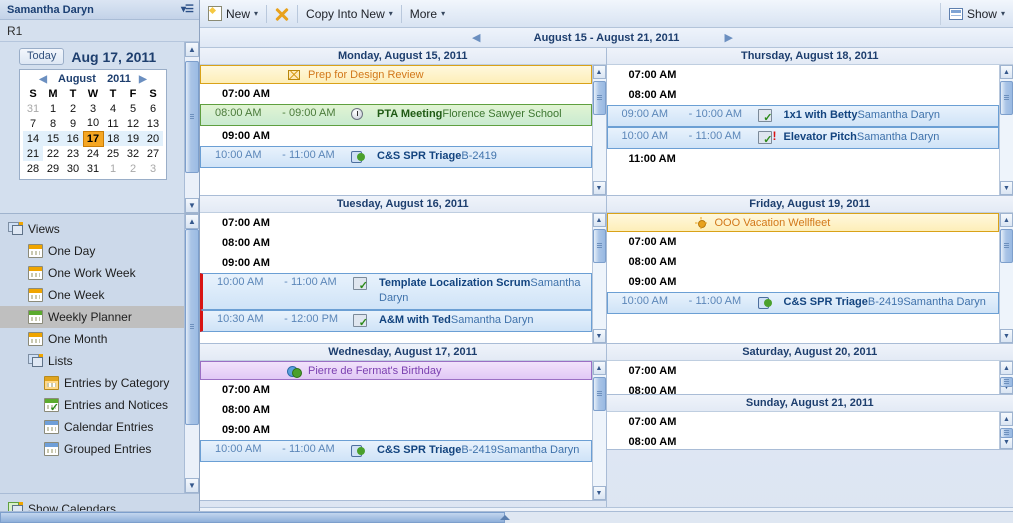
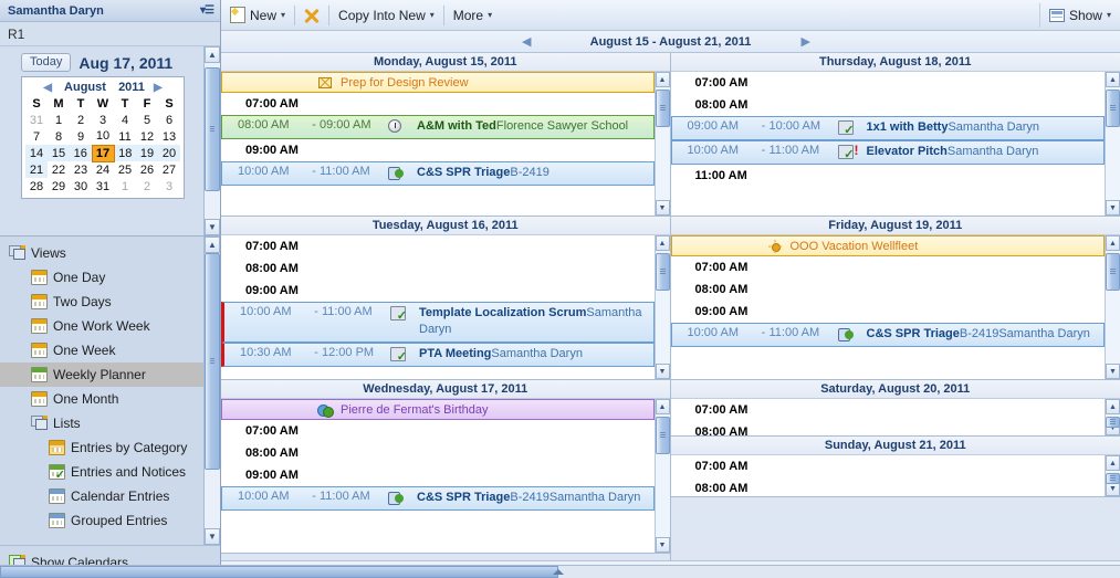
  Samantha Daryn
  ▾☰
  R1
  Today
  Aug 17, 2011
  ◀
  August
  2011
  ▶
  S	M	T	W	T	F	S
  31	1	2	3	4	5	6
  7	8	9	10	11	12	13
  14	15	16	17	18	19	20
- 21	22	23	24	25	32	27
+ 21	22	23	24	25	26	27
  28	29	30	31	1	2	3
  ▲
  ▼
  Views
  One Day
+ Two Days
  One Work Week
  One Week
  Weekly Planner
  One Month
  Lists
  Entries by Category
  Entries and Notices
  Calendar Entries
  Grouped Entries
  ▲
  ▼
  Show Calendars
  New
  ▾
  Copy Into New
  ▾
  More
  ▾
  Show
  ▾
  ◀
  August 15 - August 21, 2011
  ▶
  Monday, August 15, 2011
  Prep for Design Review
  07:00 AM
  08:00 AM
  -
  09:00 AM
- PTA MeetingFlorence Sawyer School
+ A&M with TedFlorence Sawyer School
  09:00 AM
  10:00 AM
  -
  11:00 AM
  C&S SPR TriageB-2419
  Tuesday, August 16, 2011
  07:00 AM
  08:00 AM
  09:00 AM
  10:00 AM
  -
  11:00 AM
  Template Localization ScrumSamantha Daryn
  10:30 AM
  -
  12:00 PM
- A&M with TedSamantha Daryn
+ PTA MeetingSamantha Daryn
  Wednesday, August 17, 2011
  Pierre de Fermat's Birthday
  07:00 AM
  08:00 AM
  09:00 AM
  10:00 AM
  -
  11:00 AM
  C&S SPR TriageB-2419Samantha Daryn
  Thursday, August 18, 2011
  07:00 AM
  08:00 AM
  09:00 AM
  -
  10:00 AM
  1x1 with BettySamantha Daryn
  10:00 AM
  -
  11:00 AM
  !
  Elevator PitchSamantha Daryn
  11:00 AM
  Friday, August 19, 2011
  OOO Vacation Wellfleet
  07:00 AM
  08:00 AM
  09:00 AM
  10:00 AM
  -
  11:00 AM
  C&S SPR TriageB-2419Samantha Daryn
  Saturday, August 20, 2011
  07:00 AM
  08:00 AM
  Sunday, August 21, 2011
  07:00 AM
  08:00 AM
